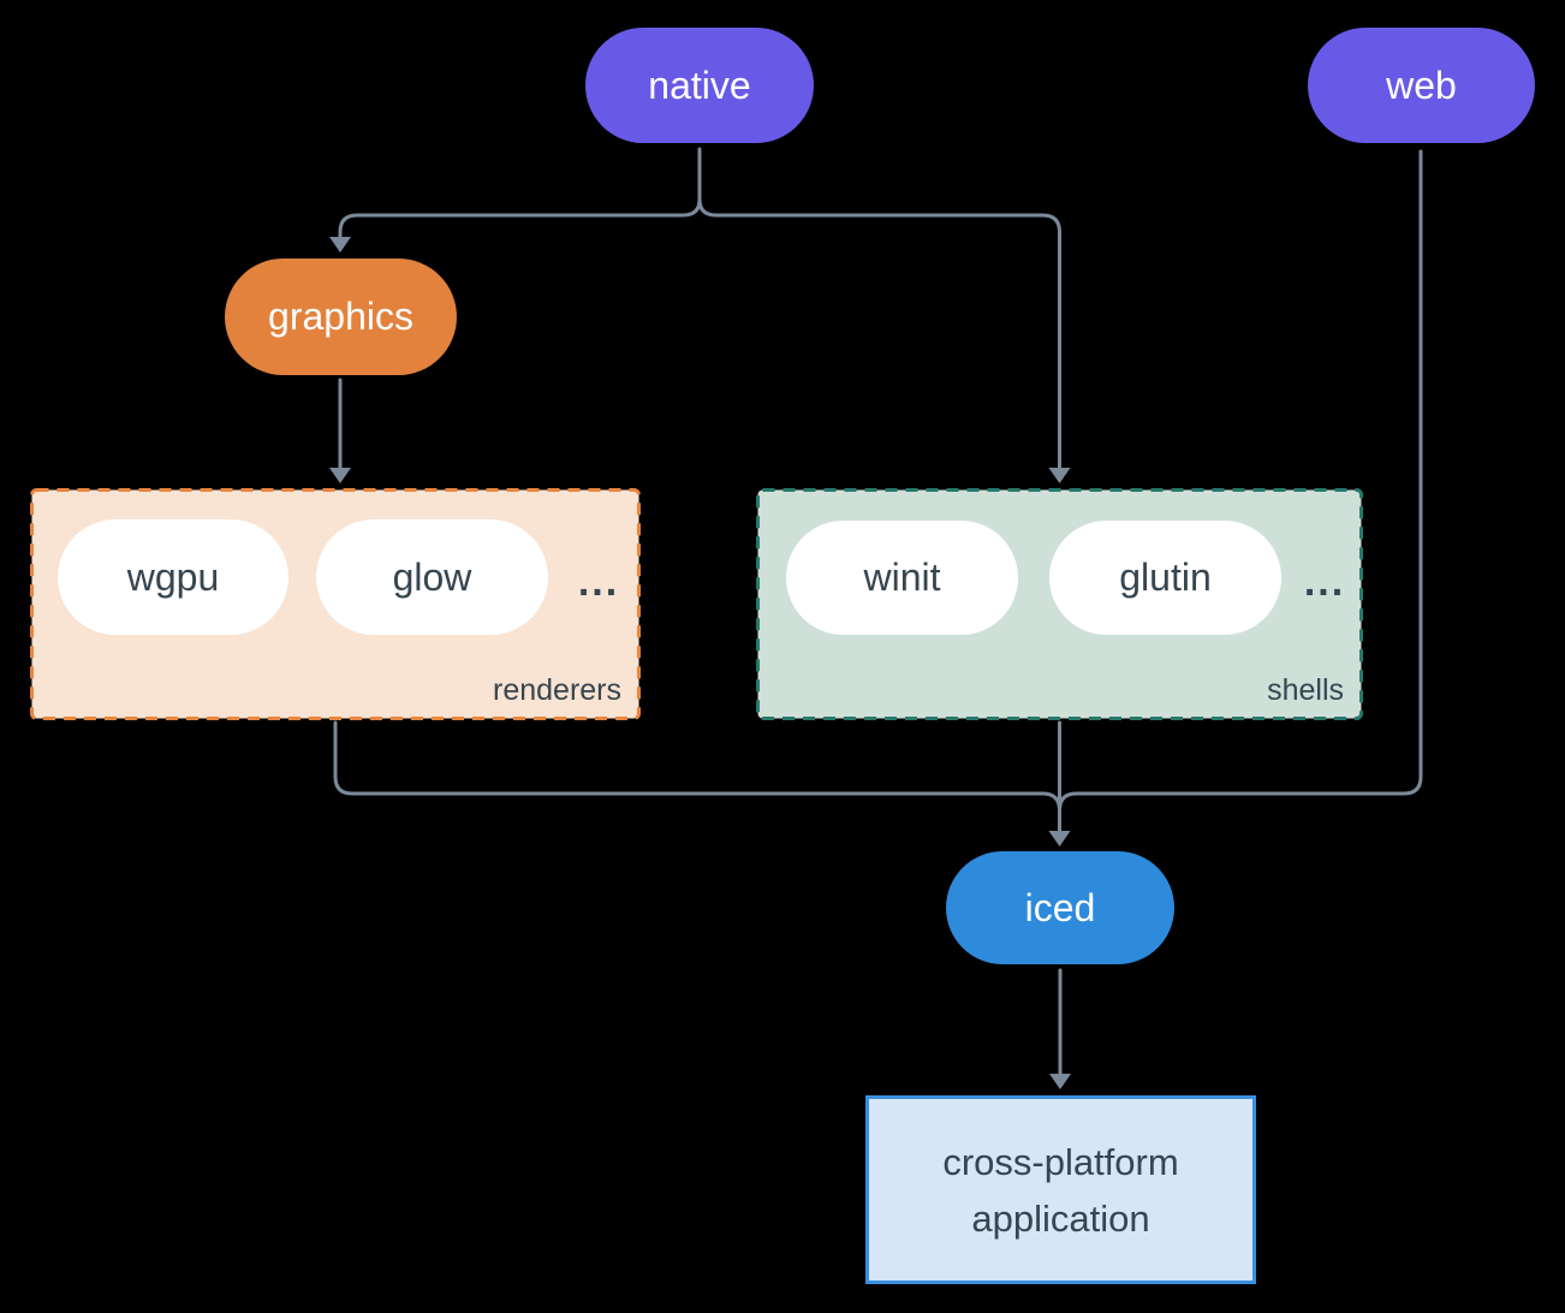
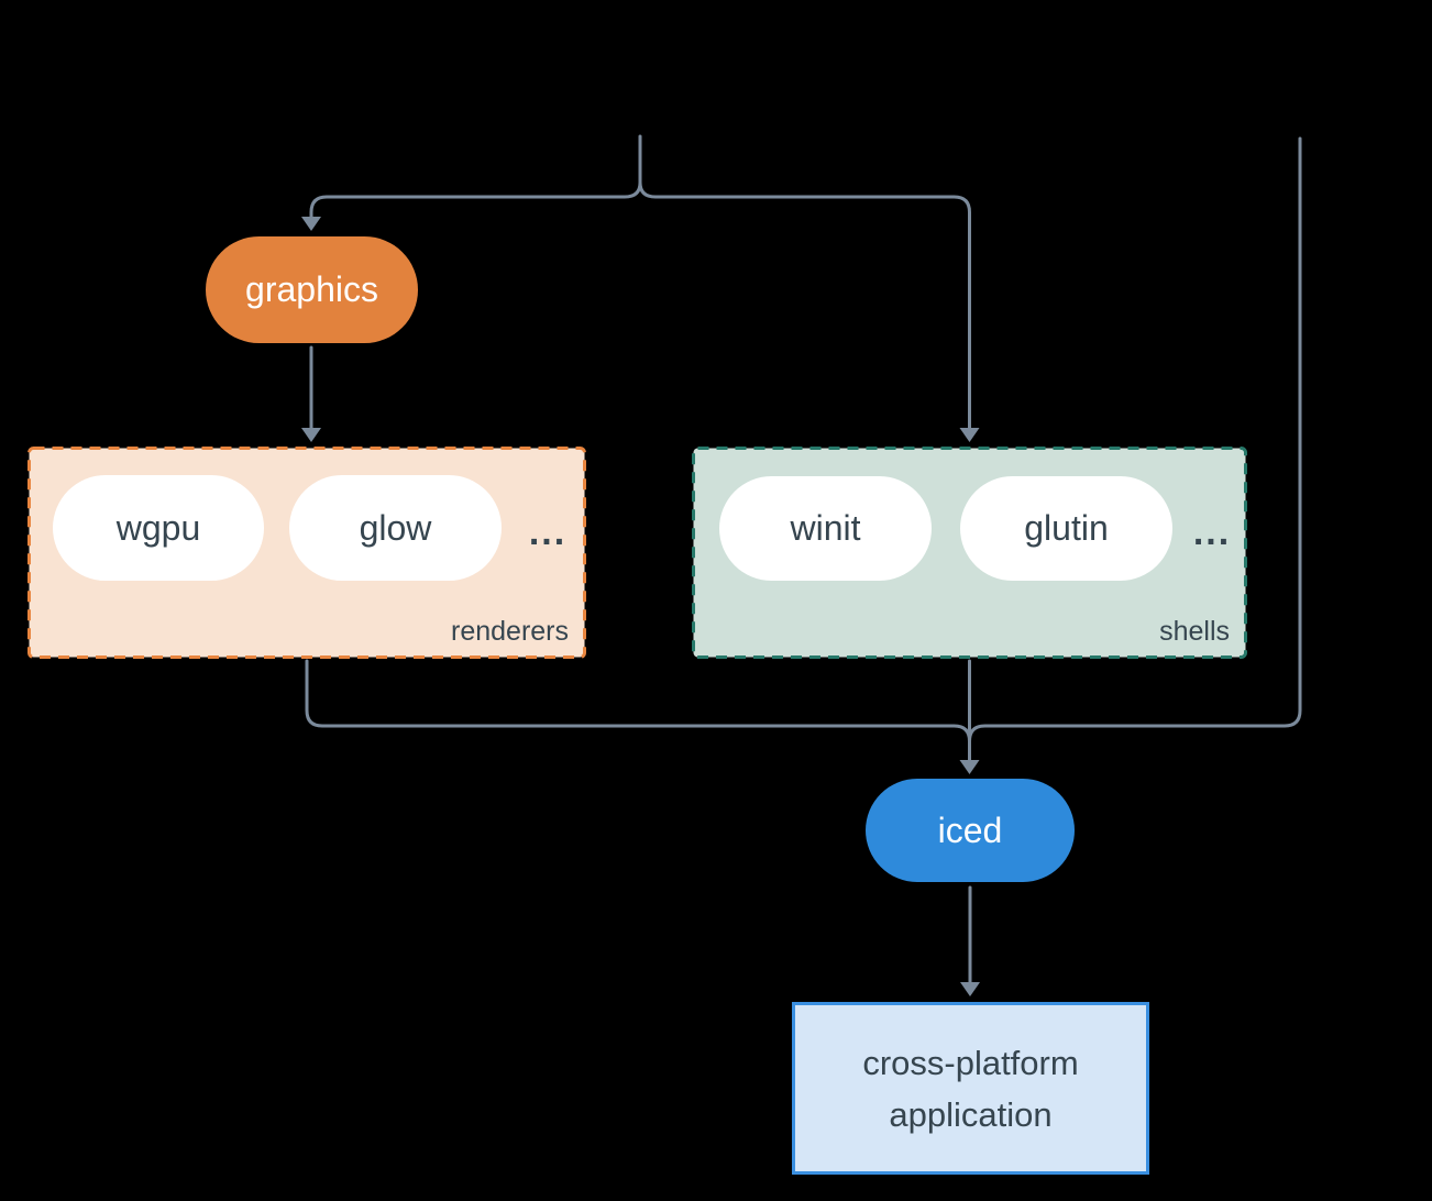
- native
- web
  graphics
  wgpu
  glow
  ...
  renderers
  winit
  glutin
  ...
  shells
  iced
  cross-platform
  application
